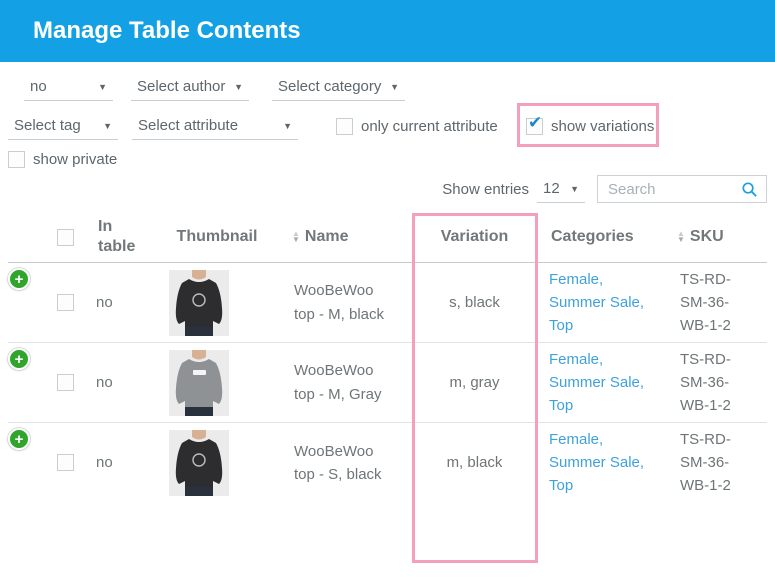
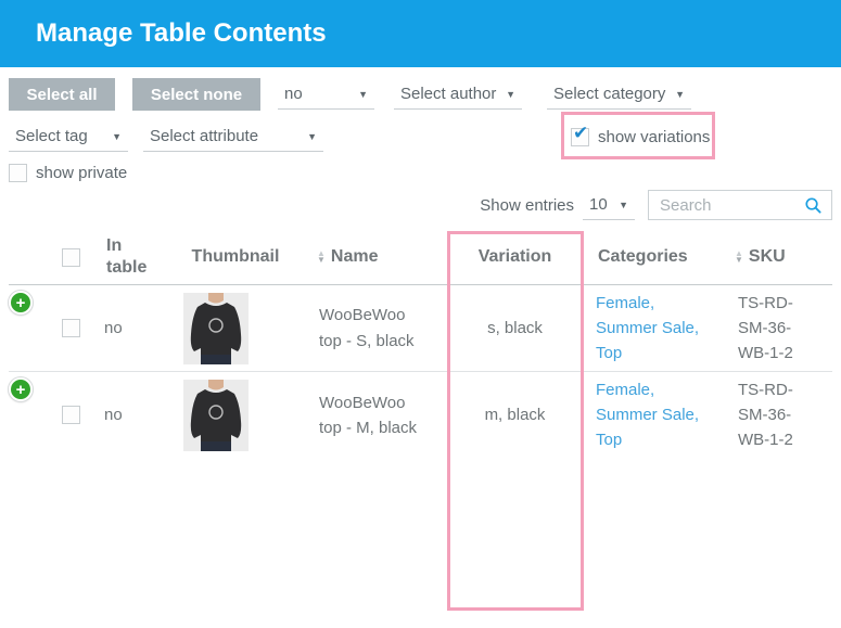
  Manage Table Contents
+ Select all
+ Select none
  no
  ▼
  Select author
  ▼
  Select category
  ▼
  Select tag
  ▼
  Select attribute
  ▼
- only current attribute
  ✔
  show variations
  show private
  Show entries
- 12
+ 10
  ▼
  Search
  		In table	Thumbnail	▲ ▼ Name	Variation	Categories	▲ ▼ SKU
- +		no		WooBeWoo top - M, black	s, black	Female, Summer Sale, Top	TS-RD-SM-36-WB-1-2
+ +		no		WooBeWoo top - S, black	s, black	Female, Summer Sale, Top	TS-RD-SM-36-WB-1-2
- +		no		WooBeWoo top - M, Gray	m, gray	Female, Summer Sale, Top	TS-RD-SM-36-WB-1-2
- +		no		WooBeWoo top - S, black	m, black	Female, Summer Sale, Top	TS-RD-SM-36-WB-1-2
+ +		no		WooBeWoo top - M, black	m, black	Female, Summer Sale, Top	TS-RD-SM-36-WB-1-2
